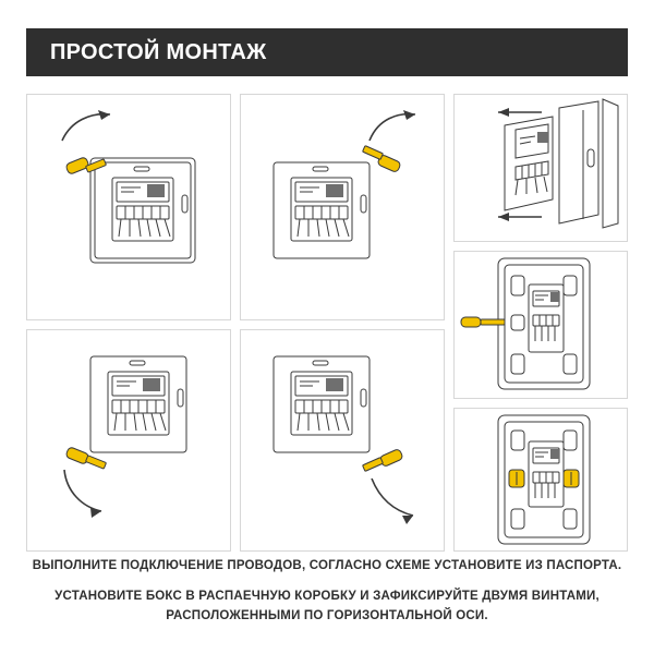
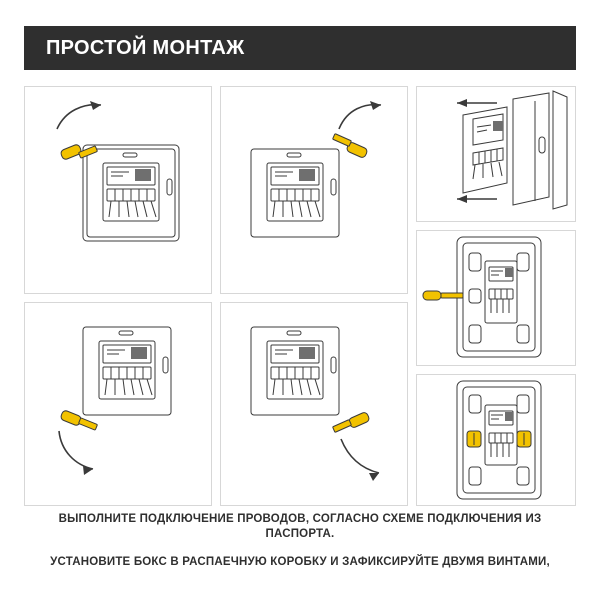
  ПРОСТОЙ МОНТАЖ
- ВЫПОЛНИТЕ ПОДКЛЮЧЕНИЕ ПРОВОДОВ, СОГЛАСНО СХЕМЕ УСТАНОВИТЕ ИЗ ПАСПОРТА.
+ ВЫПОЛНИТЕ ПОДКЛЮЧЕНИЕ ПРОВОДОВ, СОГЛАСНО СХЕМЕ ПОДКЛЮЧЕНИЯ ИЗ ПАСПОРТА.
  УСТАНОВИТЕ БОКС В РАСПАЕЧНУЮ КОРОБКУ И ЗАФИКСИРУЙТЕ ДВУМЯ ВИНТАМИ,
- РАСПОЛОЖЕННЫМИ ПО ГОРИЗОНТАЛЬНОЙ ОСИ.
